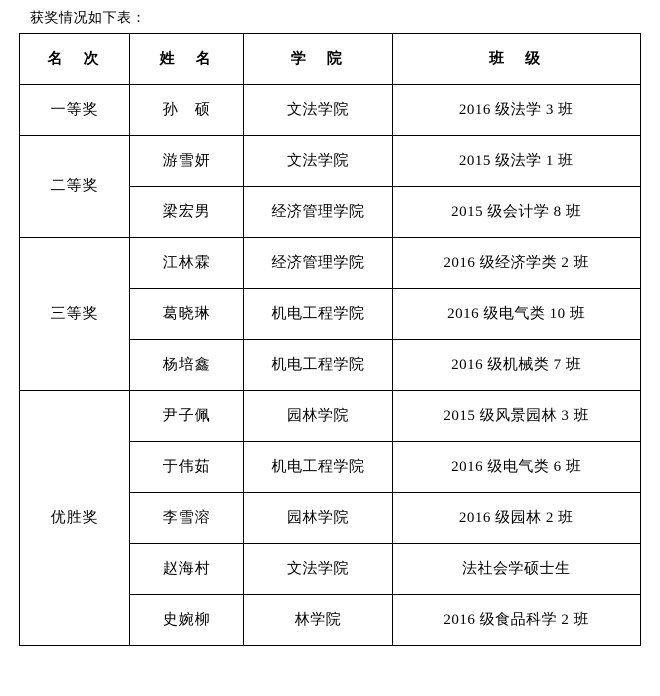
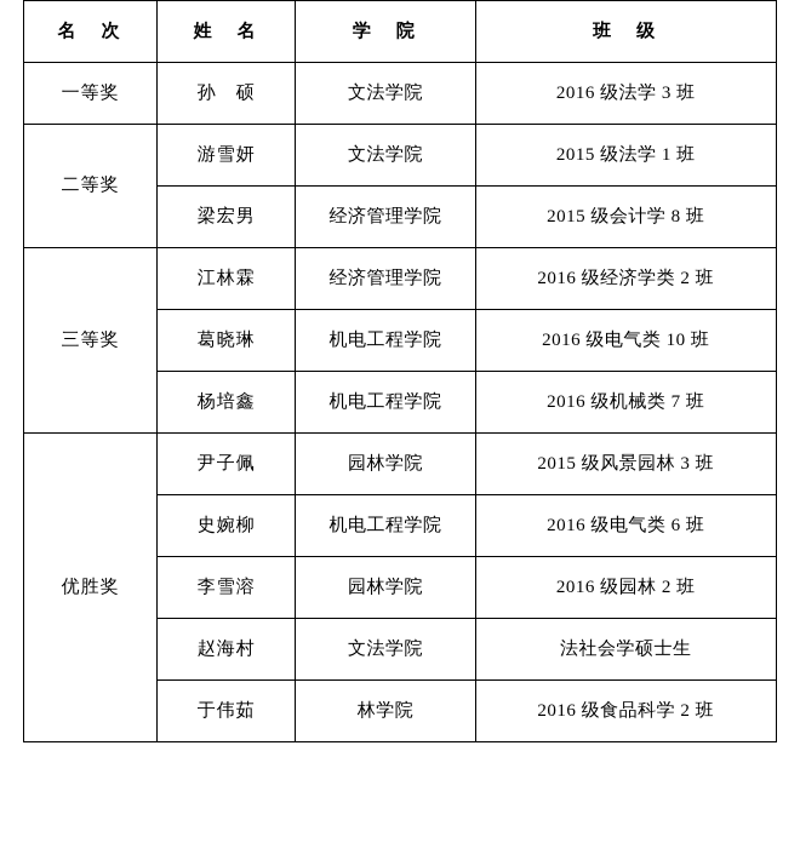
- 获奖情况如下表：
  名 次	姓 名	学 院	班 级
  一等奖	孙 硕	文法学院	2016 级法学 3 班
  二等奖	游雪妍	文法学院	2015 级法学 1 班
  梁宏男	经济管理学院	2015 级会计学 8 班
  三等奖	江林霖	经济管理学院	2016 级经济学类 2 班
  葛晓琳	机电工程学院	2016 级电气类 10 班
  杨培鑫	机电工程学院	2016 级机械类 7 班
  优胜奖	尹子佩	园林学院	2015 级风景园林 3 班
- 于伟茹	机电工程学院	2016 级电气类 6 班
+ 史婉柳	机电工程学院	2016 级电气类 6 班
  李雪溶	园林学院	2016 级园林 2 班
  赵海村	文法学院	法社会学硕士生
- 史婉柳	林学院	2016 级食品科学 2 班
+ 于伟茹	林学院	2016 级食品科学 2 班
